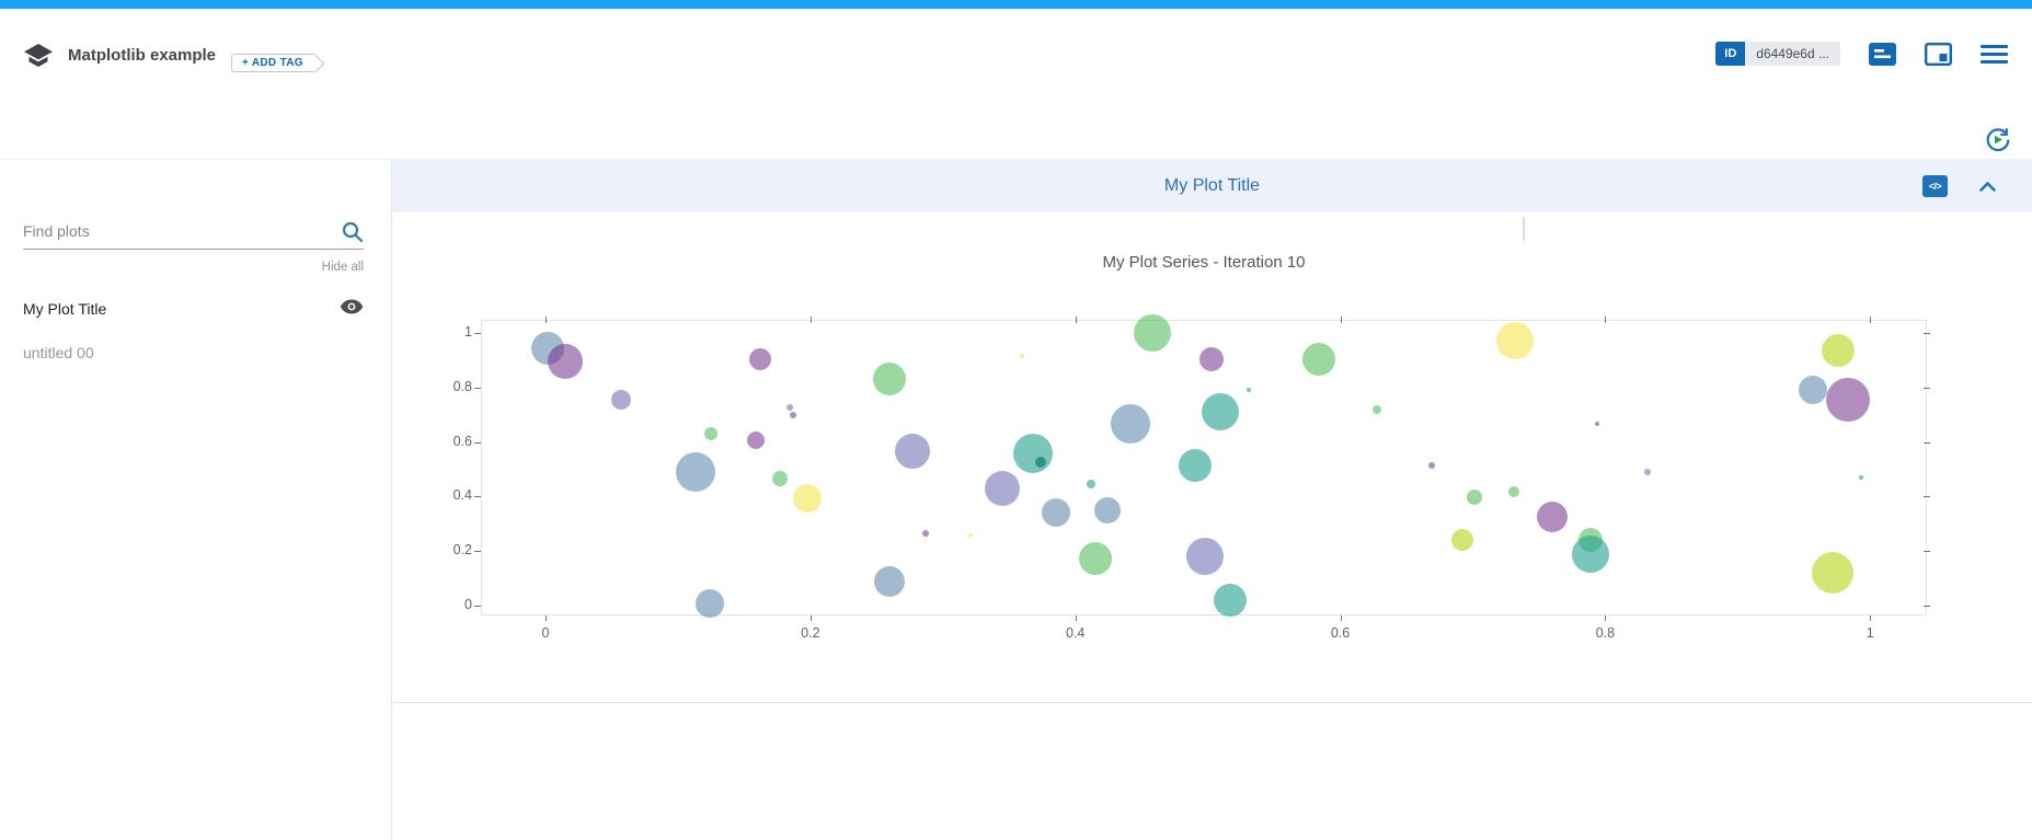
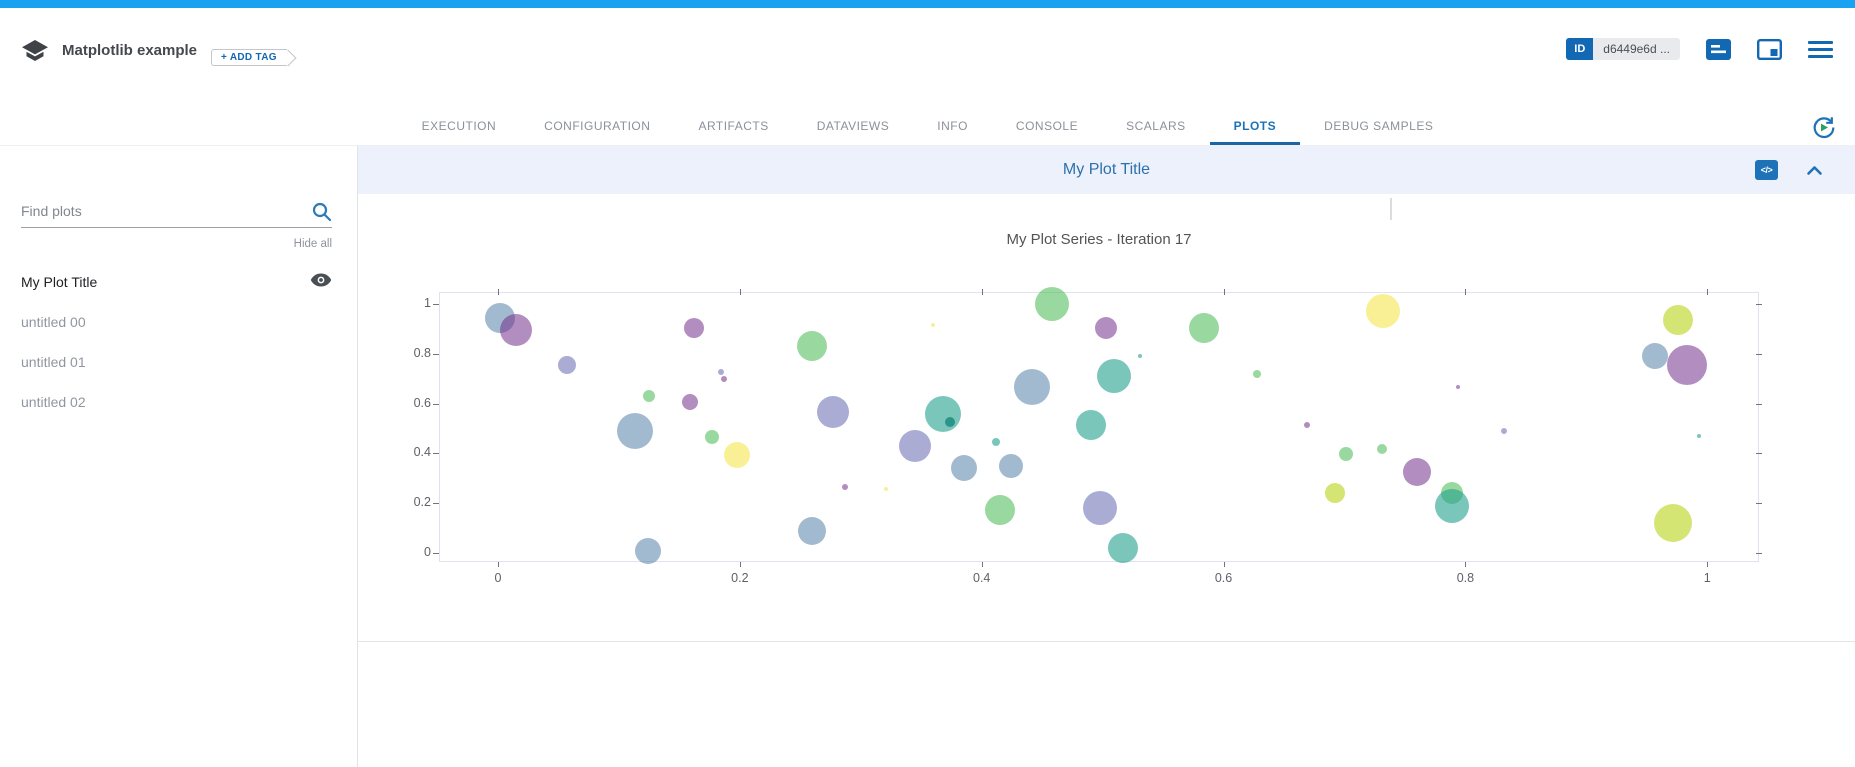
  Matplotlib example
  + ADD TAG
  ID
  d6449e6d ...
+ EXECUTION
+ CONFIGURATION
+ ARTIFACTS
+ DATAVIEWS
+ INFO
+ CONSOLE
+ SCALARS
+ PLOTS
+ DEBUG SAMPLES
  Find plots
  Hide all
  My Plot Title
  untitled 00
+ untitled 01
+ untitled 02
  My Plot Title
  </>
- My Plot Series - Iteration 10
+ My Plot Series - Iteration 17
  0
  0.2
  0.4
  0.6
  0.8
  1
  0
  0.2
  0.4
  0.6
  0.8
  1
